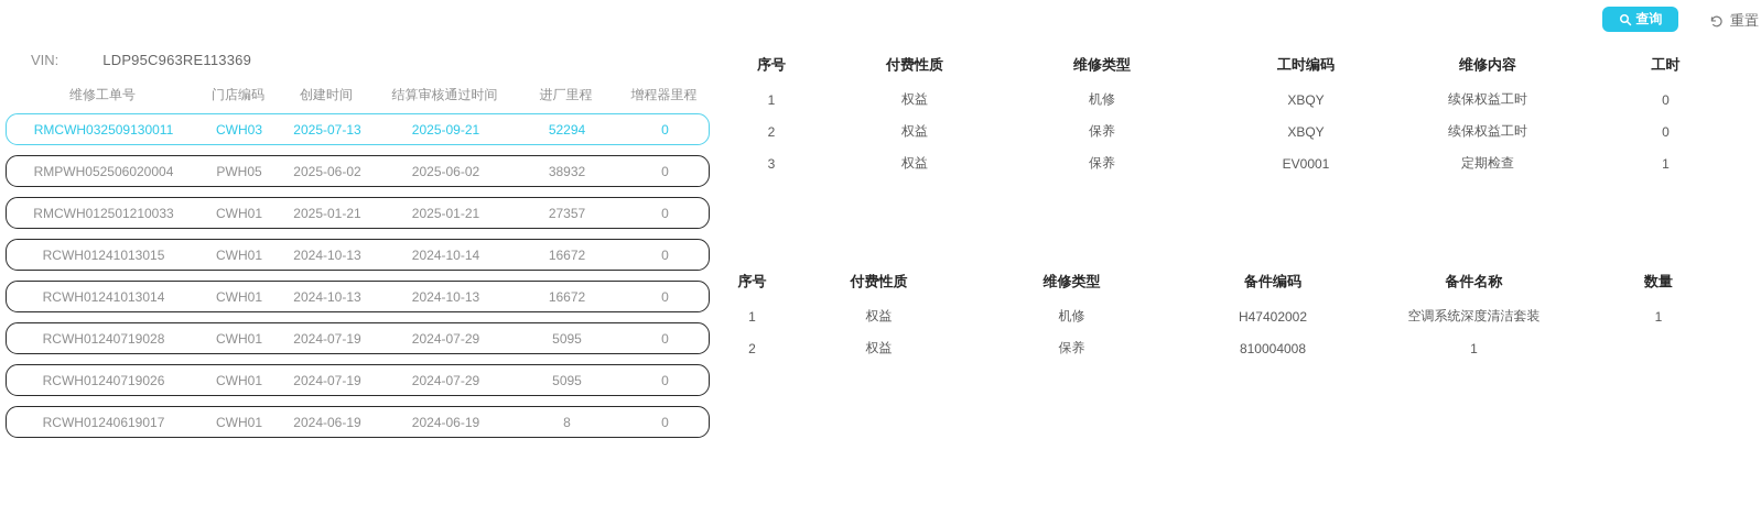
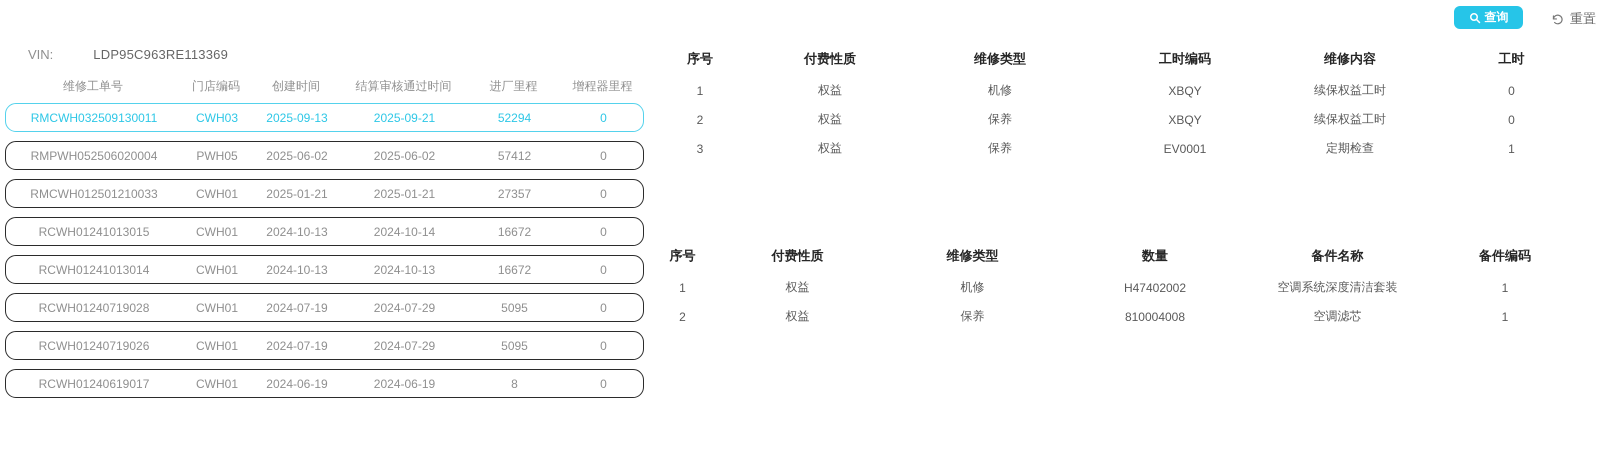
  查询
  重置
  VIN:
  LDP95C963RE113369
  维修工单号
  门店编码
  创建时间
  结算审核通过时间
  进厂里程
  增程器里程
  RMCWH032509130011
  CWH03
- 2025-07-13
+ 2025-09-13
  2025-09-21
  52294
  0
  RMPWH052506020004
  PWH05
  2025-06-02
  2025-06-02
- 38932
+ 57412
  0
  RMCWH012501210033
  CWH01
  2025-01-21
  2025-01-21
  27357
  0
  RCWH01241013015
  CWH01
  2024-10-13
  2024-10-14
  16672
  0
  RCWH01241013014
  CWH01
  2024-10-13
  2024-10-13
  16672
  0
  RCWH01240719028
  CWH01
  2024-07-19
  2024-07-29
  5095
  0
  RCWH01240719026
  CWH01
  2024-07-19
  2024-07-29
  5095
  0
  RCWH01240619017
  CWH01
  2024-06-19
  2024-06-19
  8
  0
  序号
  付费性质
  维修类型
  工时编码
  维修内容
  工时
  1
  权益
  机修
  XBQY
  续保权益工时
  0
  2
  权益
  保养
  XBQY
  续保权益工时
  0
  3
  权益
  保养
  EV0001
  定期检查
  1
  序号
  付费性质
  维修类型
- 备件编码
+ 数量
  备件名称
- 数量
+ 备件编码
  1
  权益
  机修
  H47402002
  空调系统深度清洁套装
  1
  2
  权益
  保养
  810004008
+ 空调滤芯
  1
